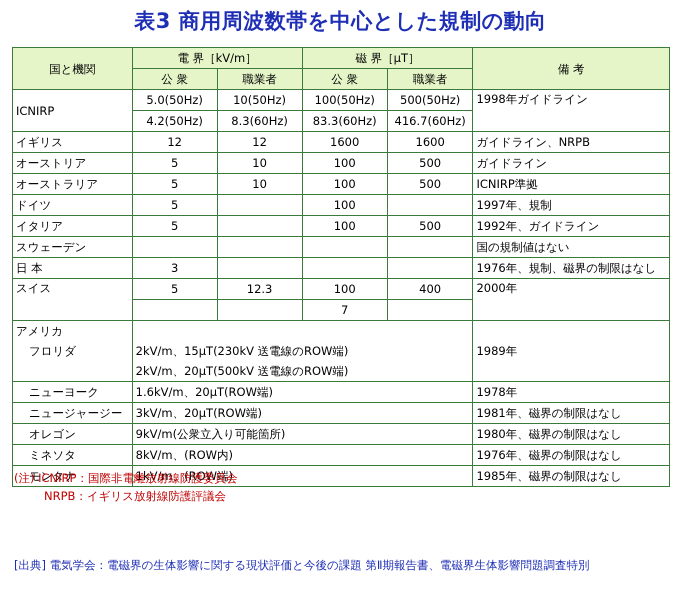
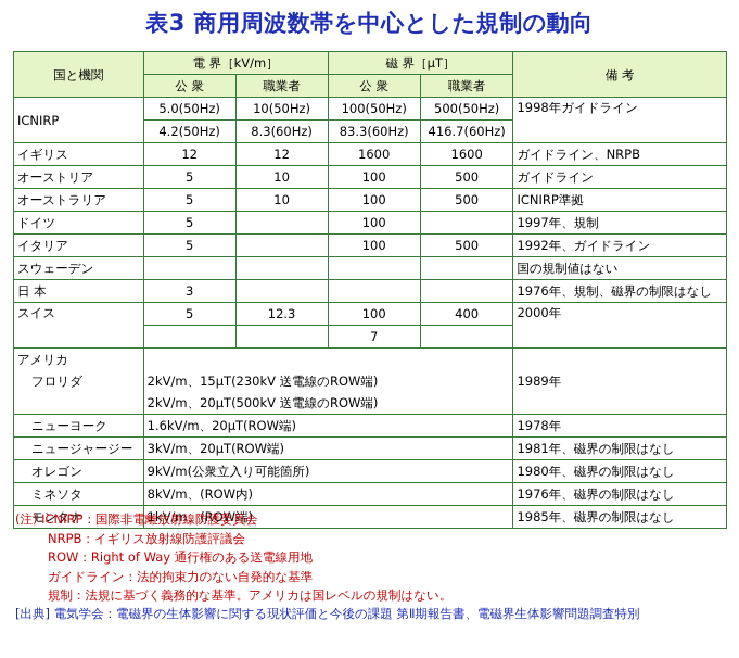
  表3 商用周波数帯を中心とした規制の動向
  国と機関	電 界［kV/m］	磁 界［μT］	備 考
  公 衆	職業者	公 衆	職業者
  ICNIRP	5.0(50Hz)	10(50Hz)	100(50Hz)	500(50Hz)	1998年ガイドライン
  4.2(50Hz)	8.3(60Hz)	83.3(60Hz)	416.7(60Hz)
  イギリス	12	12	1600	1600	ガイドライン、NRPB
  オーストリア	5	10	100	500	ガイドライン
  オーストラリア	5	10	100	500	ICNIRP準拠
  ドイツ	5		100		1997年、規制
  イタリア	5		100	500	1992年、ガイドライン
  スウェーデン					国の規制値はない
  日 本	3				1976年、規制、磁界の制限はなし
  スイス	5	12.3	100	400	2000年
  		7
  アメリカ
  フロリダ	2kV/m、15μT(230kV 送電線のROW端)	1989年
  	2kV/m、20μT(500kV 送電線のROW端)
  ニューヨーク	1.6kV/m、20μT(ROW端)	1978年
  ニュージャージー	3kV/m、20μT(ROW端)	1981年、磁界の制限はなし
  オレゴン	9kV/m(公衆立入り可能箇所)	1980年、磁界の制限はなし
  ミネソタ	8kV/m、(ROW内)	1976年、磁界の制限はなし
  モンタナ	1kV/m、(ROW端)	1985年、磁界の制限はなし
  (注) ICNIRP：国際非電離放射線防護委員会
  NRPB：イギリス放射線防護評議会
+ ROW：Right of Way 通行権のある送電線用地
+ ガイドライン：法的拘束力のない自発的な基準
+ 規制：法規に基づく義務的な基準。アメリカは国レベルの規制はない。
  [出典] 電気学会：電磁界の生体影響に関する現状評価と今後の課題 第Ⅱ期報告書、電磁界生体影響問題調査特別
